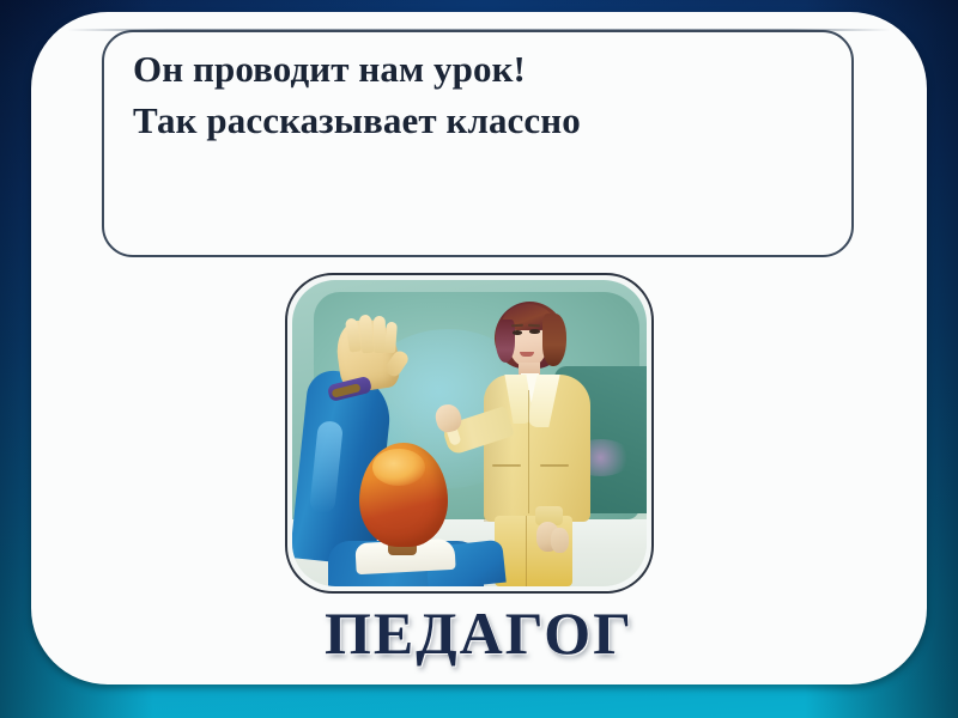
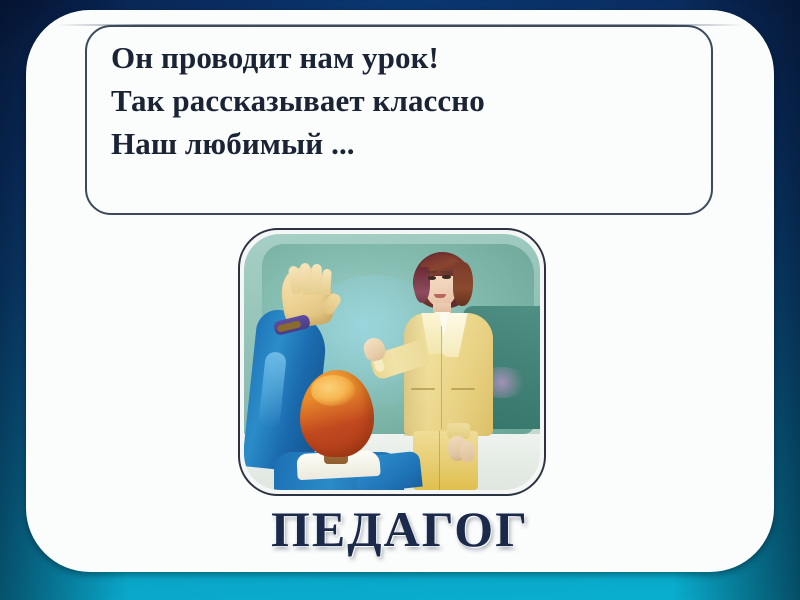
  Он проводит нам урок!
  Так рассказывает классно
+ Наш любимый ...
  ПЕДАГОГ
